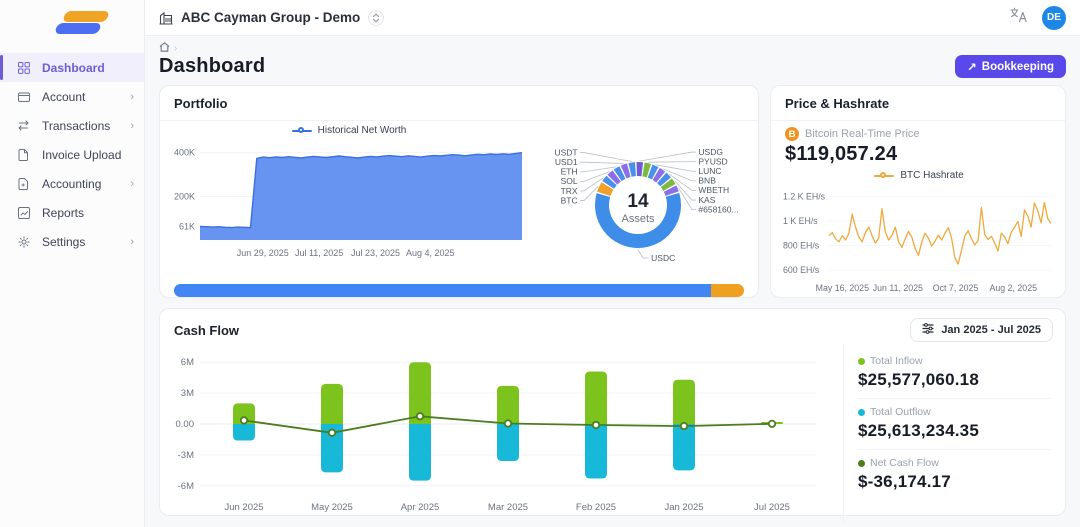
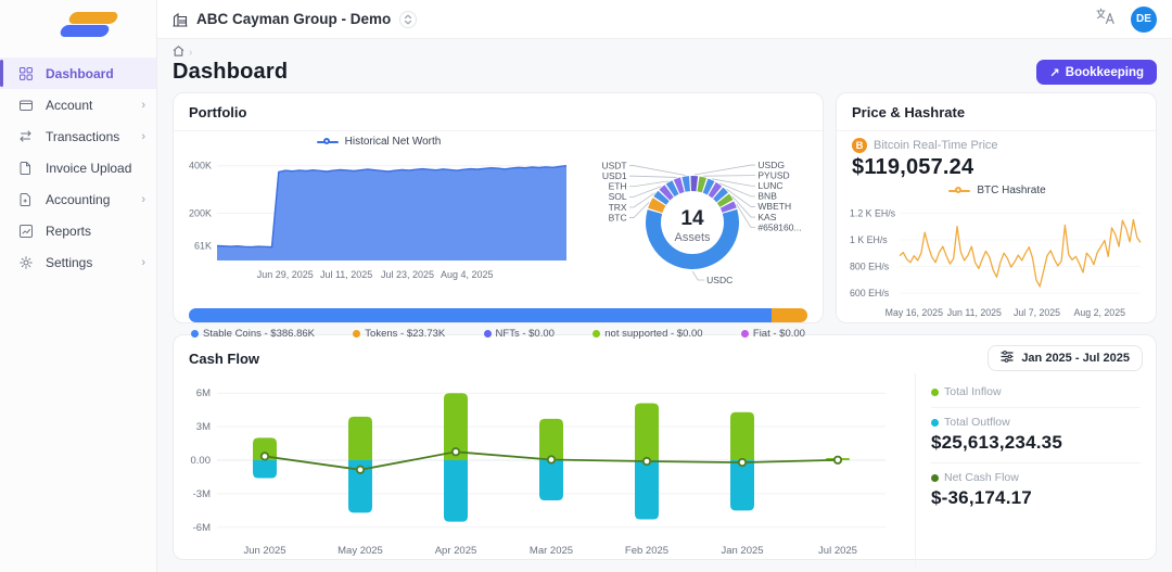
  Dashboard
  Account
  ›
  Transactions
  ›
  Invoice Upload
  Accounting
  ›
  Reports
  Settings
  ›
  ABC Cayman Group - Demo
  DE
  ›
  Dashboard
  ↗
  Bookkeeping
  Portfolio
  Historical Net Worth
  400K
  200K
  61K
  Jun 29, 2025
  Jul 11, 2025
  Jul 23, 2025
  Aug 4, 2025
  USDC
  USDT
  USD1
  ETH
  SOL
  TRX
  BTC
  USDG
  PYUSD
  LUNC
  BNB
  WBETH
  KAS
  #658160...
  14
  Assets
+ Stable Coins - $386.86K
+ Tokens - $23.73K
+ NFTs - $0.00
+ not supported - $0.00
+ Fiat - $0.00
  Price & Hashrate
  B
  Bitcoin Real-Time Price
  $119,057.24
  BTC Hashrate
  1.2 K EH/s
  1 K EH/s
  800 EH/s
  600 EH/s
  May 16, 2025
  Jun 11, 2025
- Oct 7, 2025
+ Jul 7, 2025
  Aug 2, 2025
  Cash Flow
  Jan 2025 - Jul 2025
  6M
  3M
  0.00
  -3M
  -6M
  Jun 2025
  May 2025
  Apr 2025
  Mar 2025
  Feb 2025
  Jan 2025
  Jul 2025
  Total Inflow
- $25,577,060.18
  Total Outflow
  $25,613,234.35
  Net Cash Flow
  $-36,174.17
